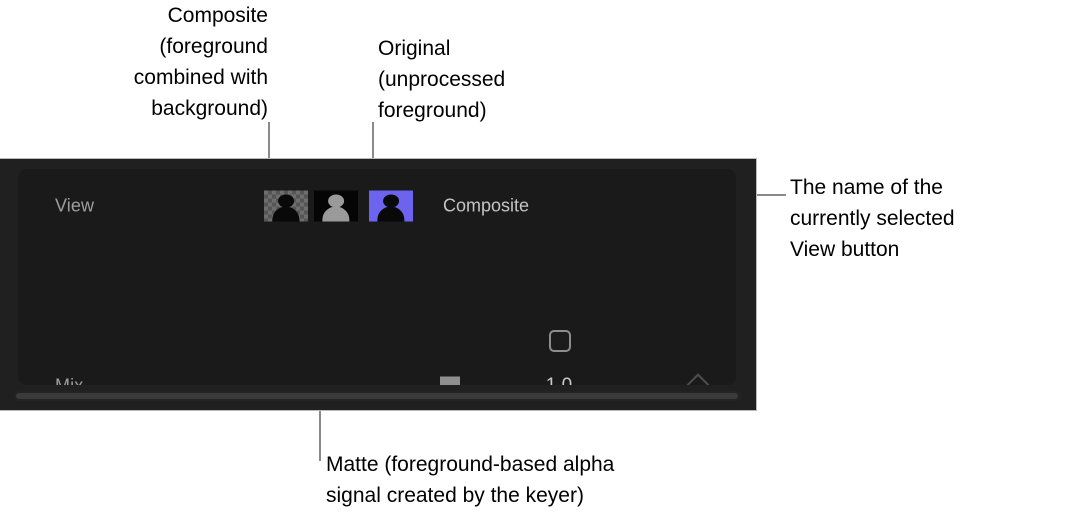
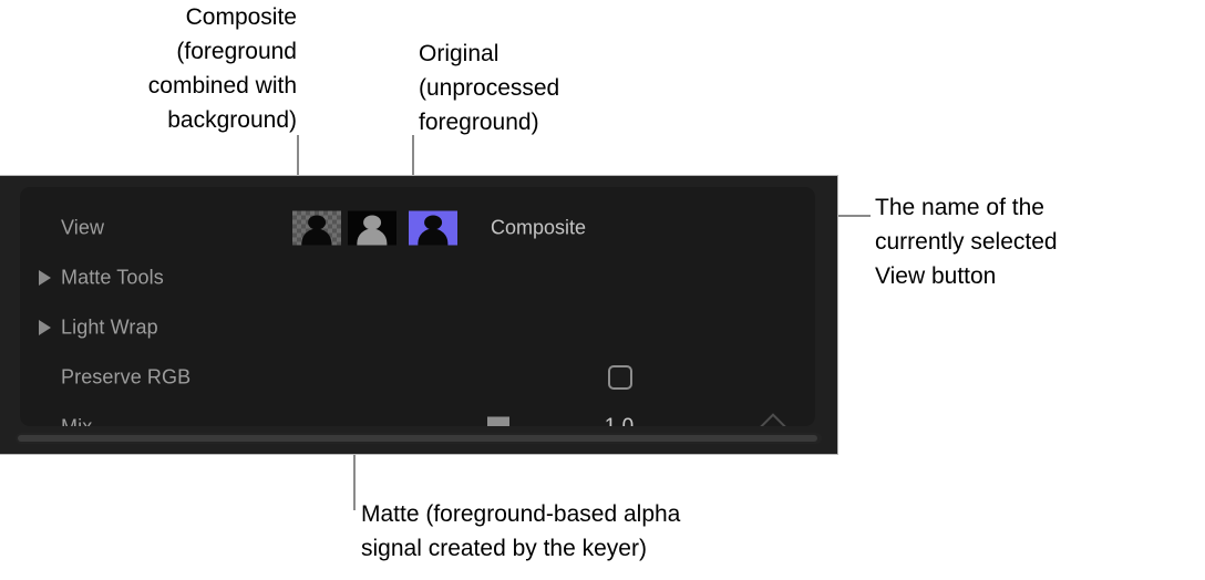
  Composite
  (foreground
  combined with
  background)
  Original
  (unprocessed
  foreground)
  The name of the
  currently selected
  View button
  Matte (foreground-based alpha
  signal created by the keyer)
  View
  Composite
+ Matte Tools
+ Light Wrap
+ Preserve RGB
